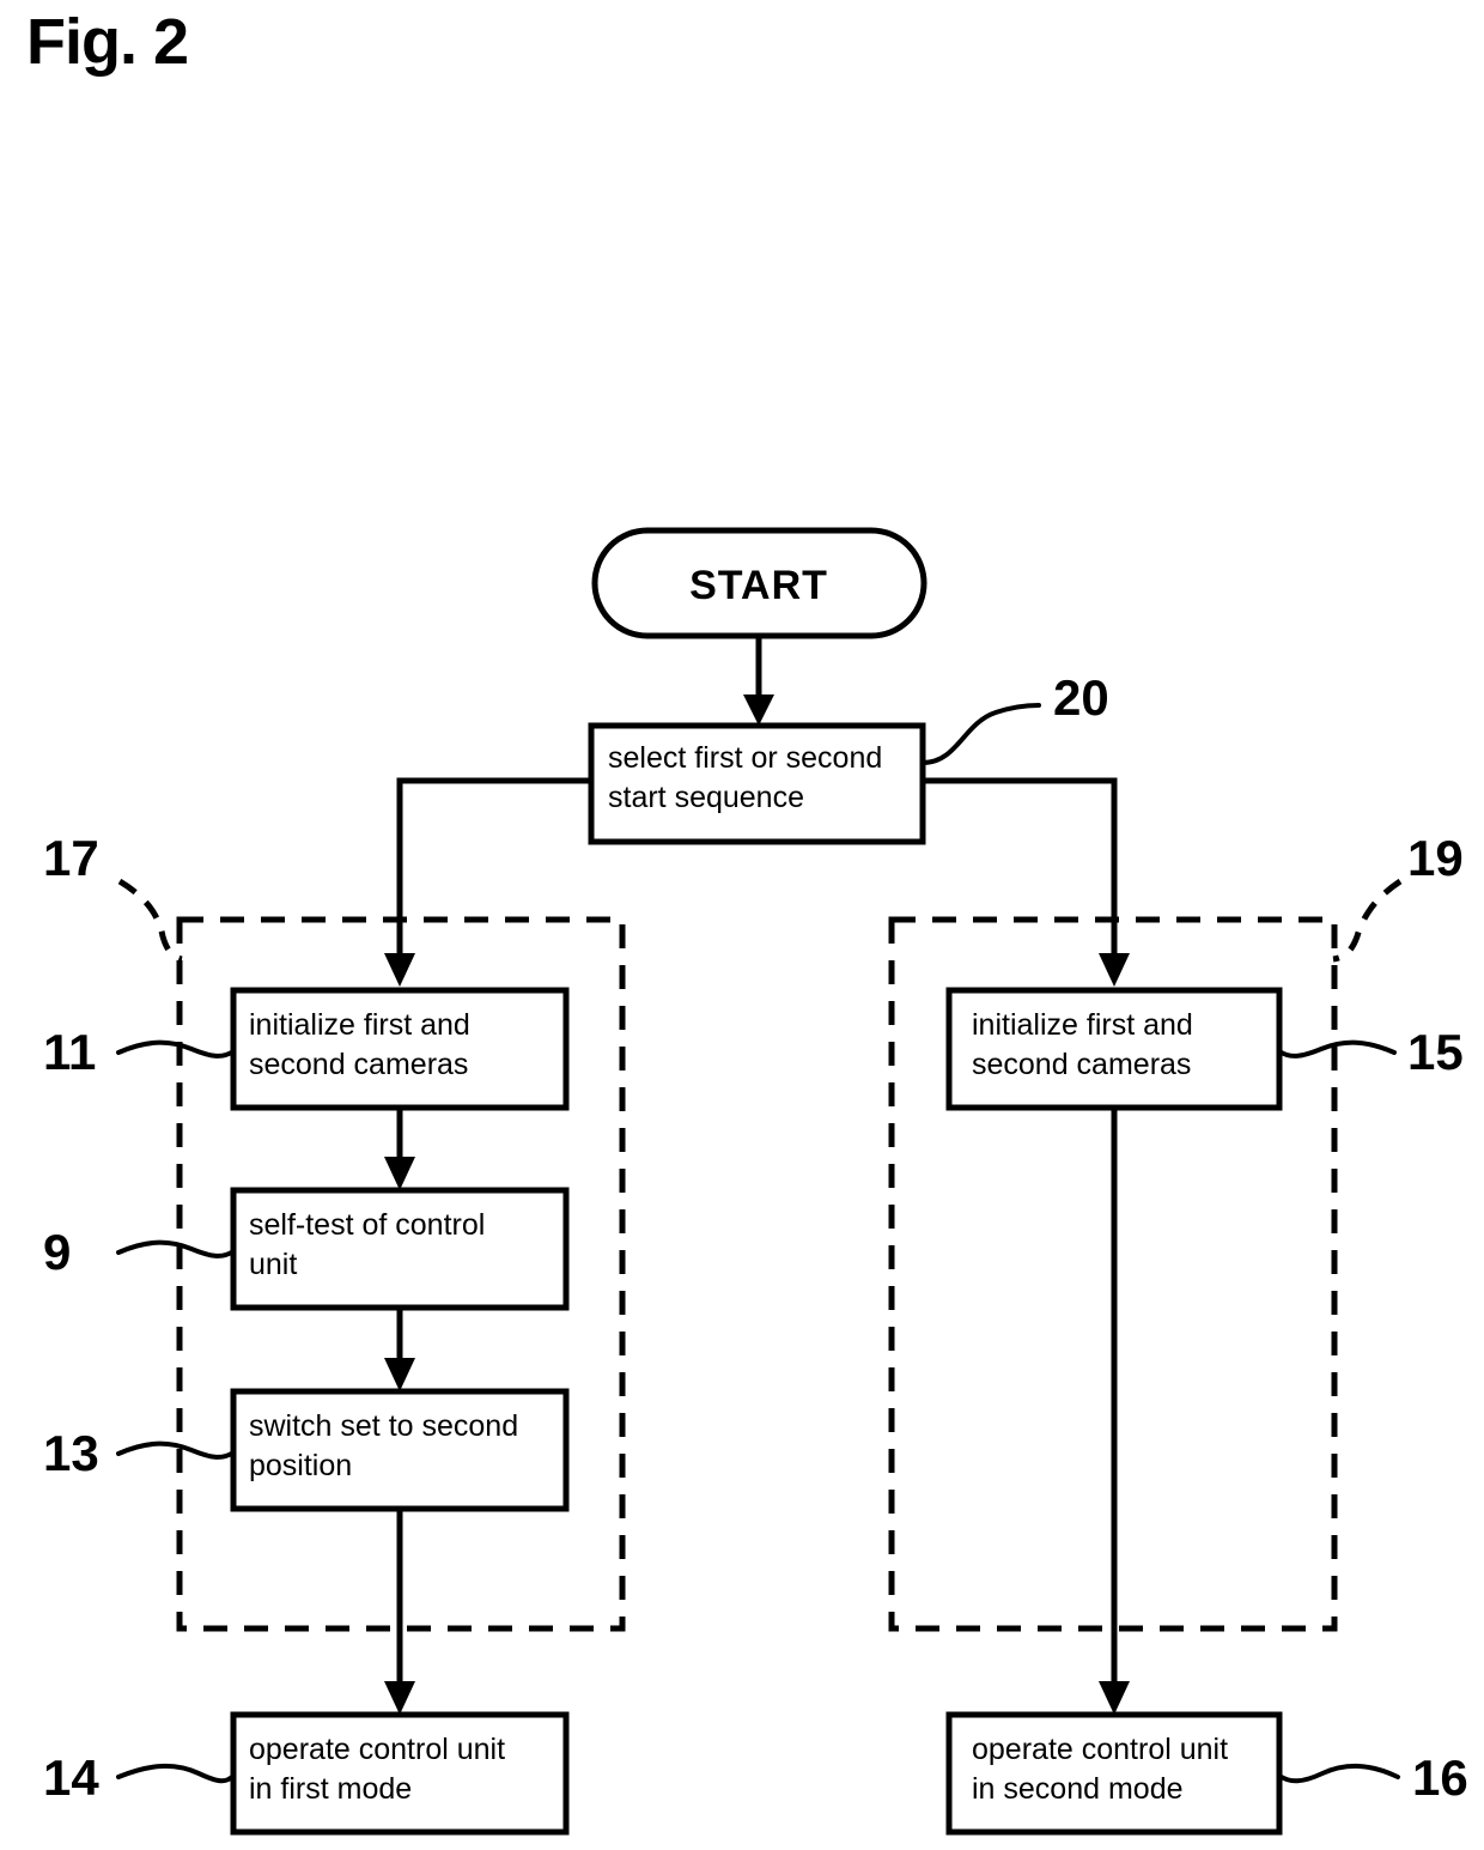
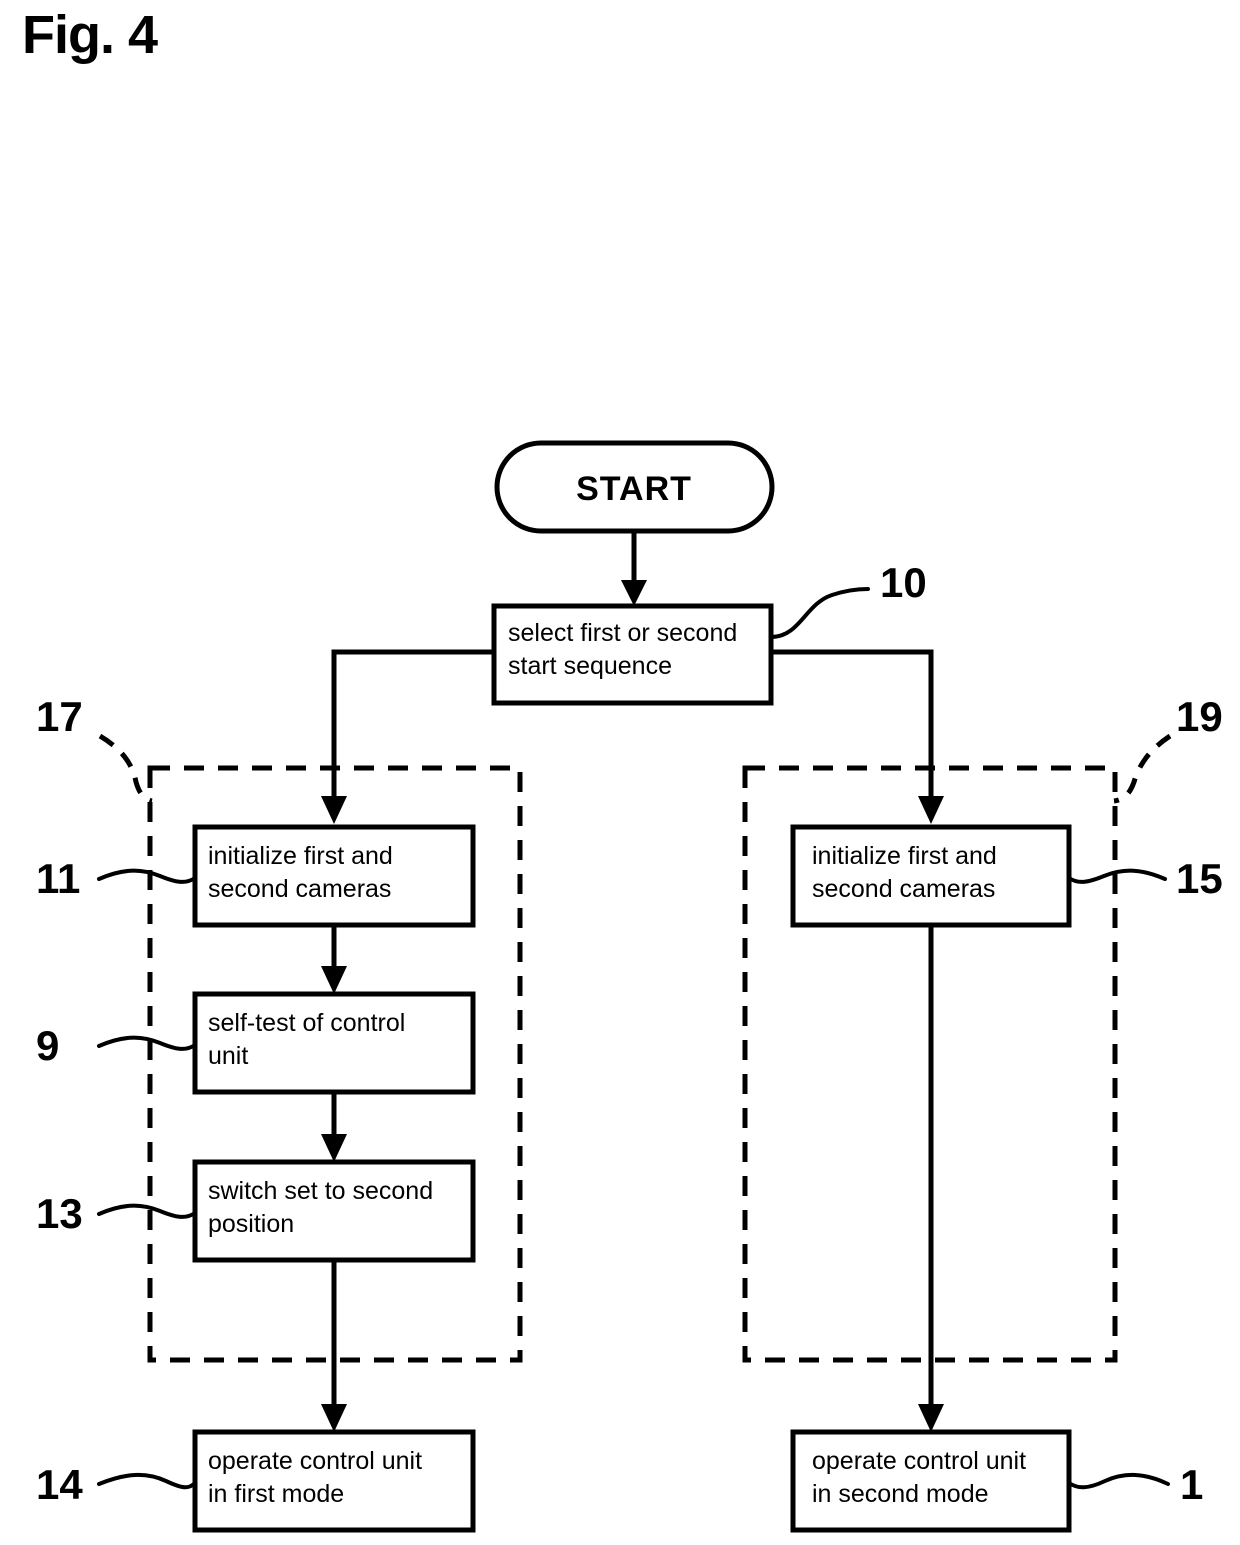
- Fig. 2
+ Fig. 4
  START
  select first or second
  start sequence
- 20
+ 10
  17
  19
  initialize first and
  second cameras
  11
  self-test of control
  unit
  9
  switch set to second
  position
  13
  operate control unit
  in first mode
  14
  initialize first and
  second cameras
  15
  operate control unit
  in second mode
- 16
+ 1
